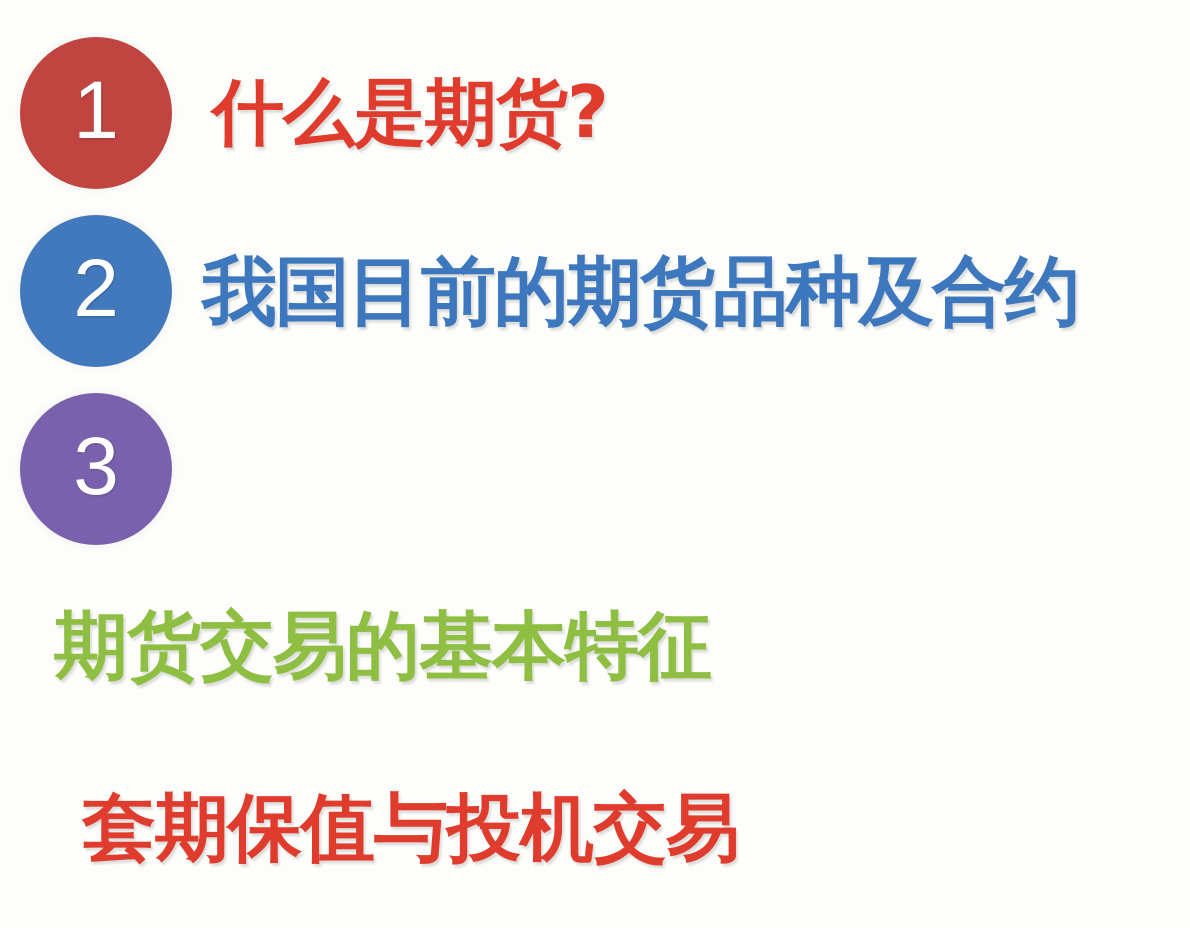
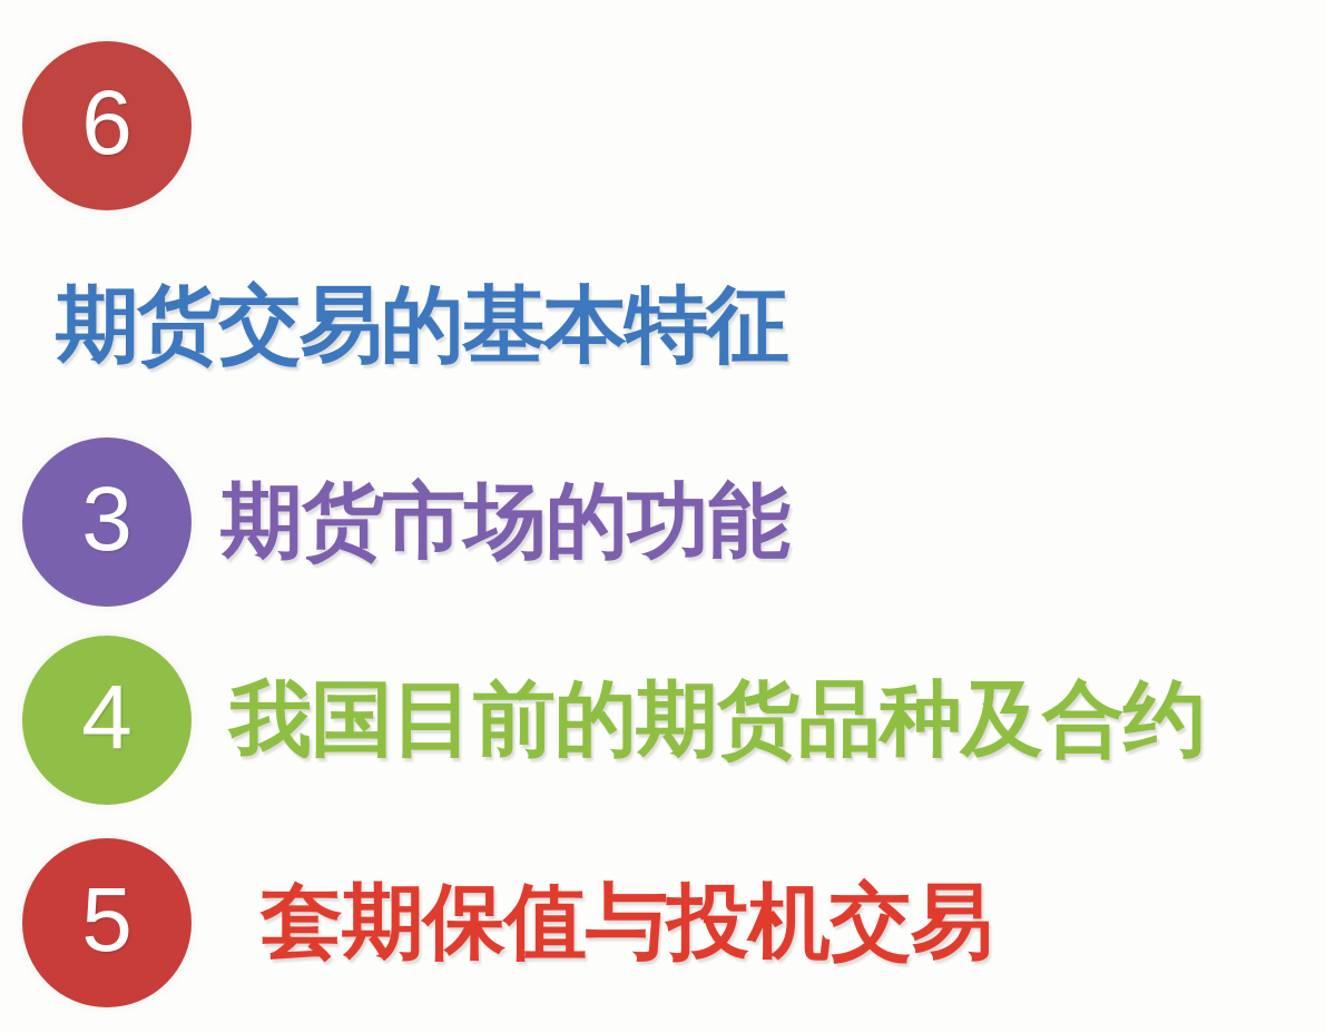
- 1
+ 6
- 什么是期货?
- 2
- 我国目前的期货品种及合约
+ 期货交易的基本特征
  3
+ 期货市场的功能
+ 4
- 期货交易的基本特征
+ 我国目前的期货品种及合约
+ 5
  套期保值与投机交易
